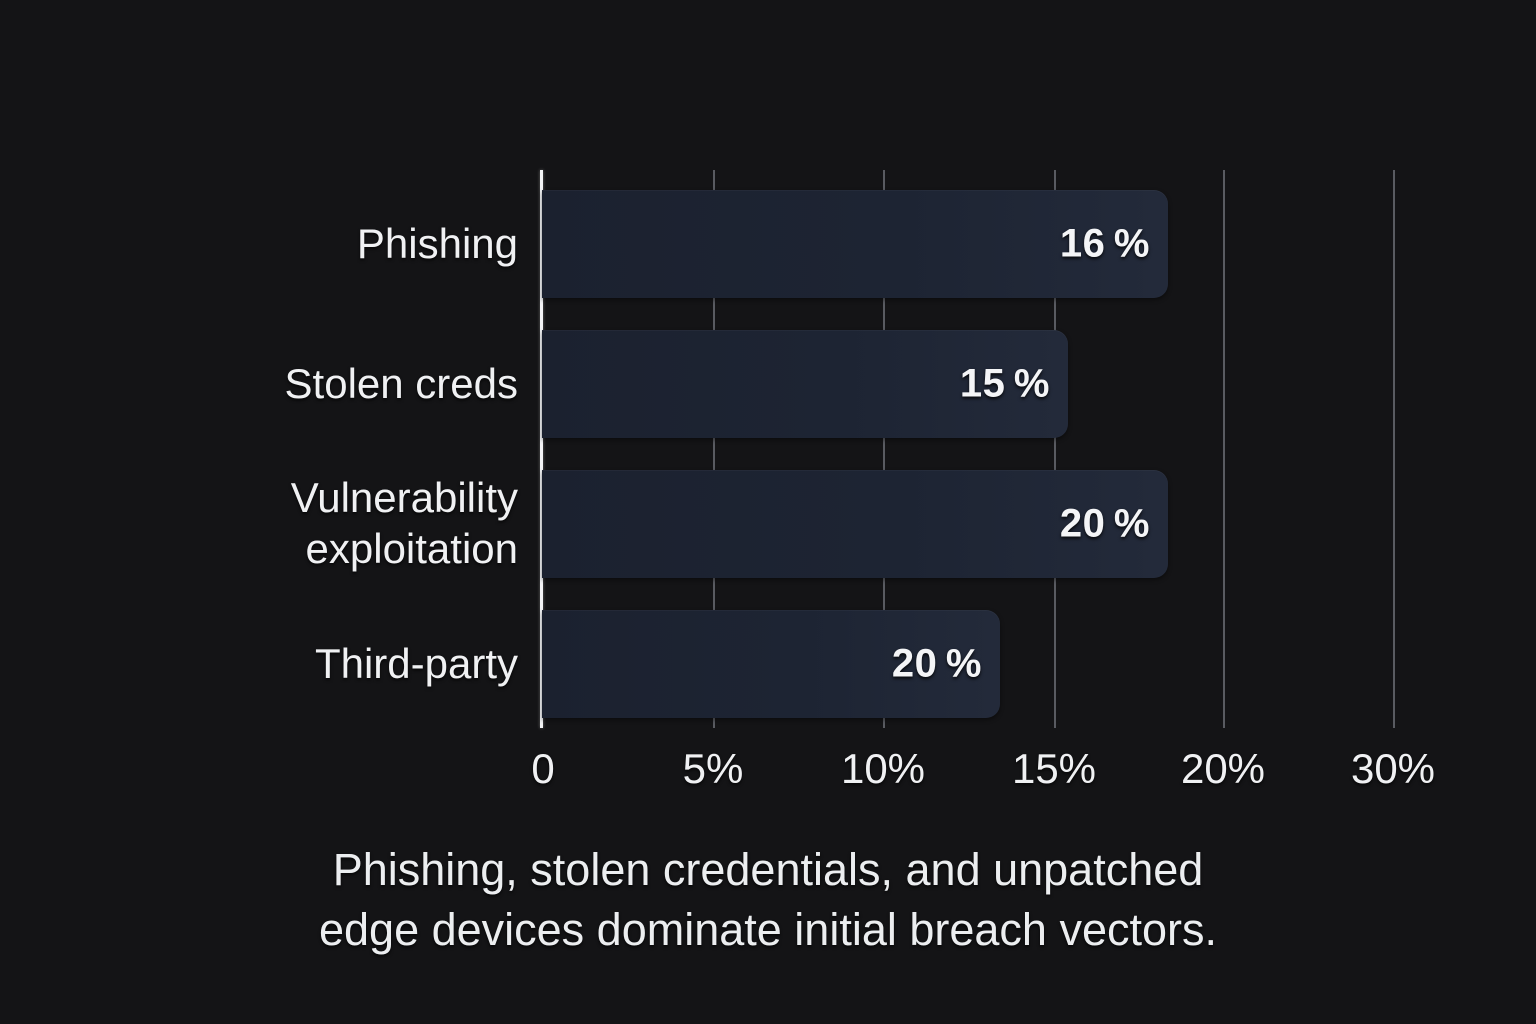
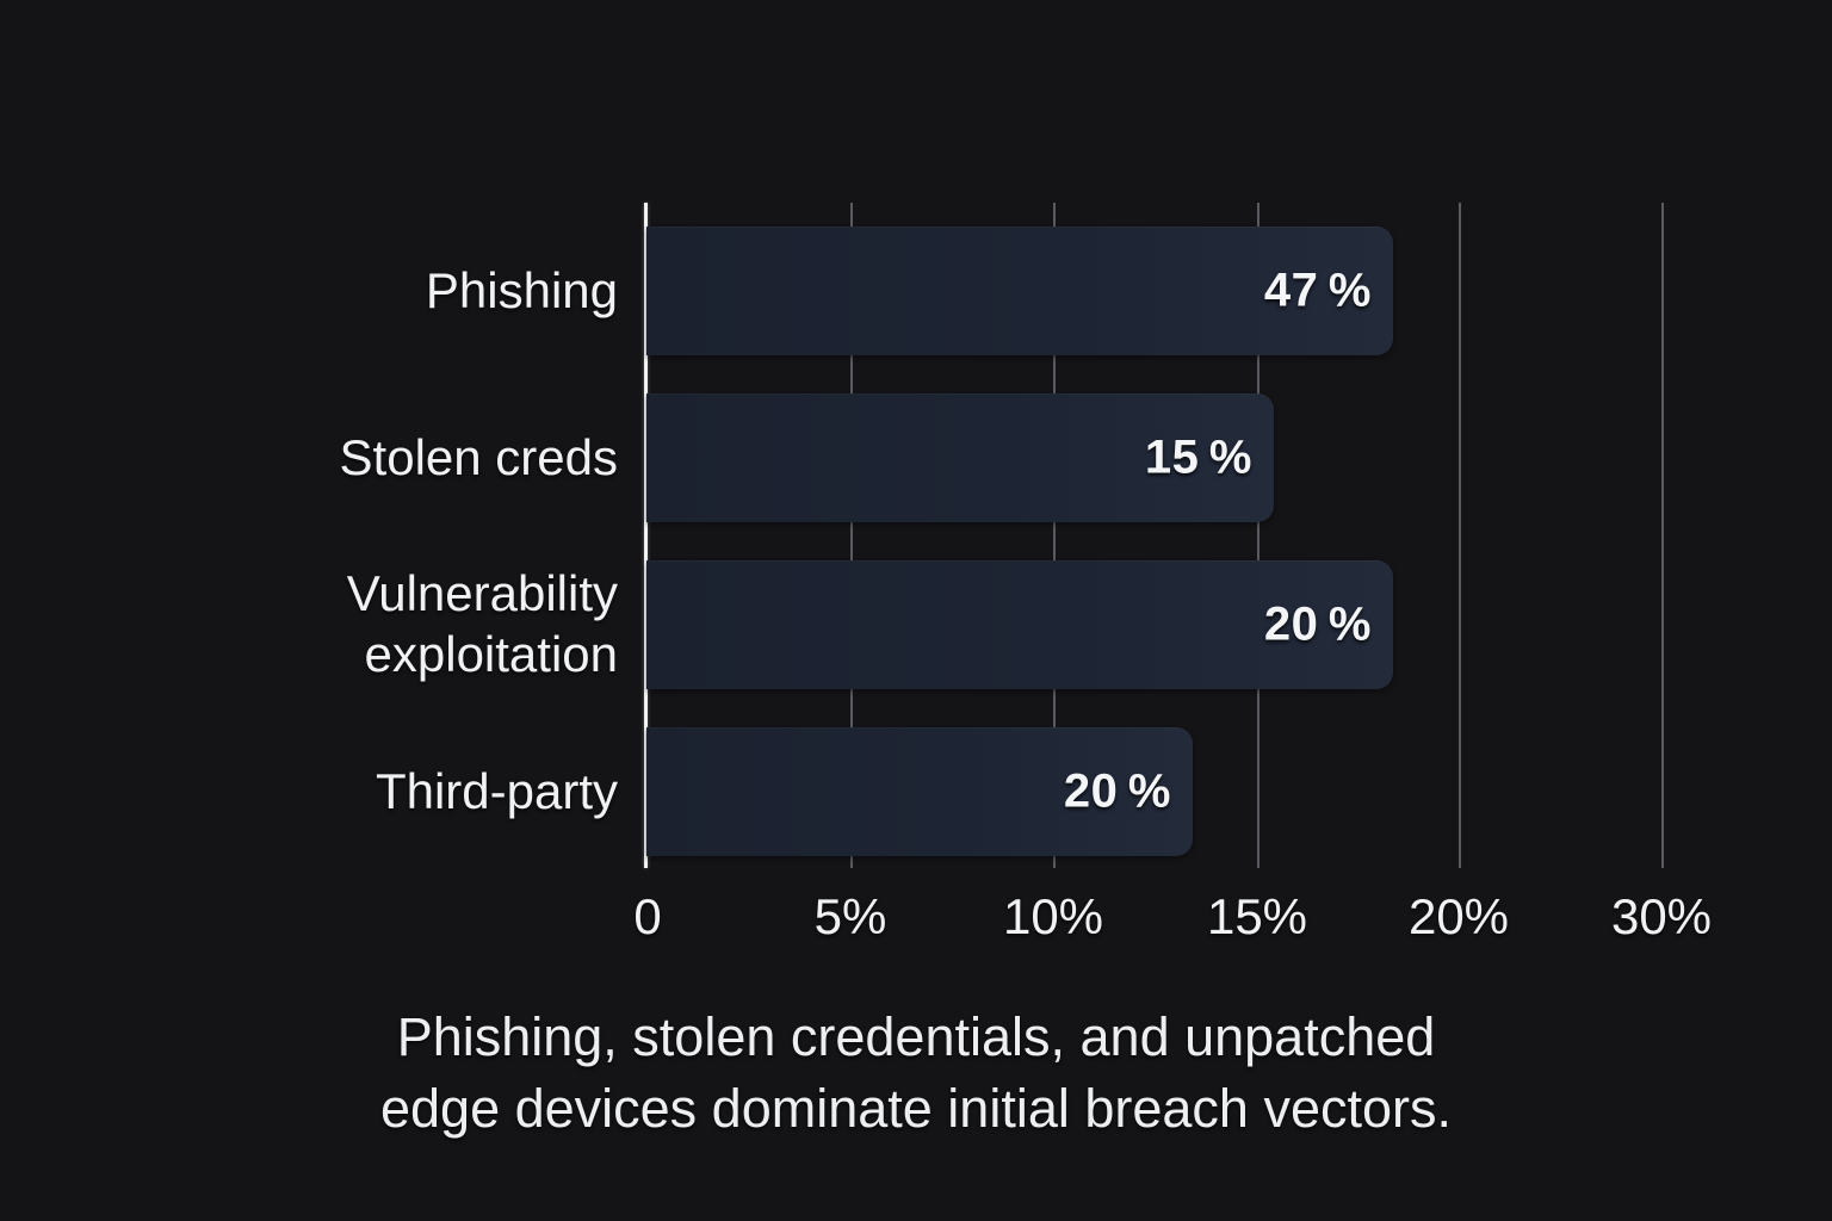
- 16 %
+ 47 %
  15 %
  20 %
  20 %
  Phishing
  Stolen creds
  Vulnerability
  exploitation
  Third-party
  0
  5%
  10%
  15%
  20%
  30%
  Phishing, stolen credentials, and unpatched
  edge devices dominate initial breach vectors.
